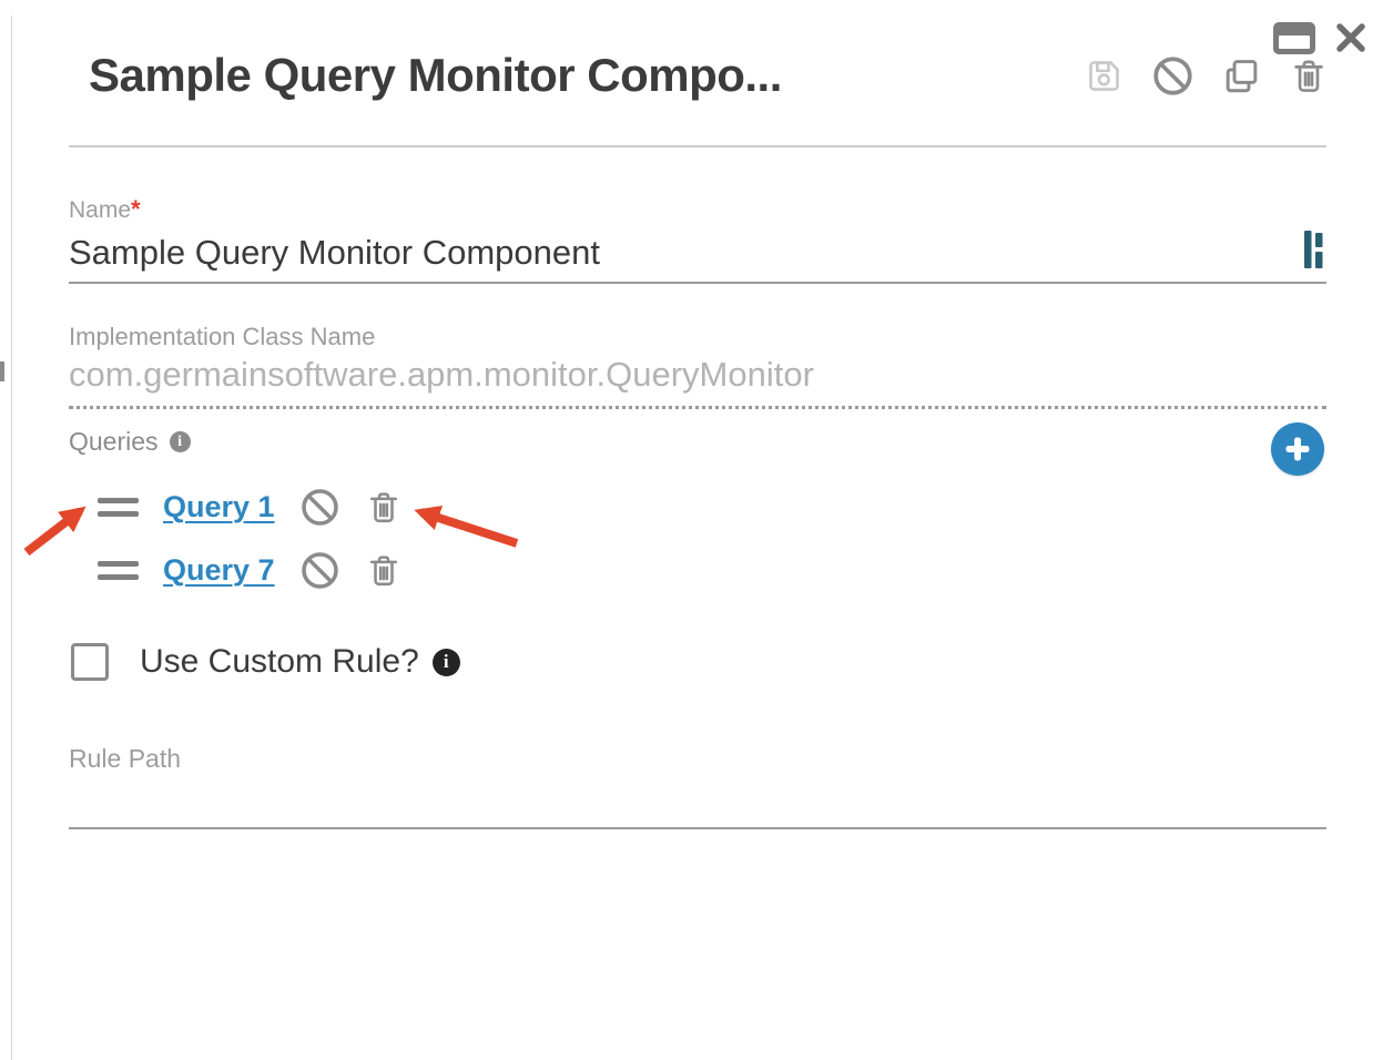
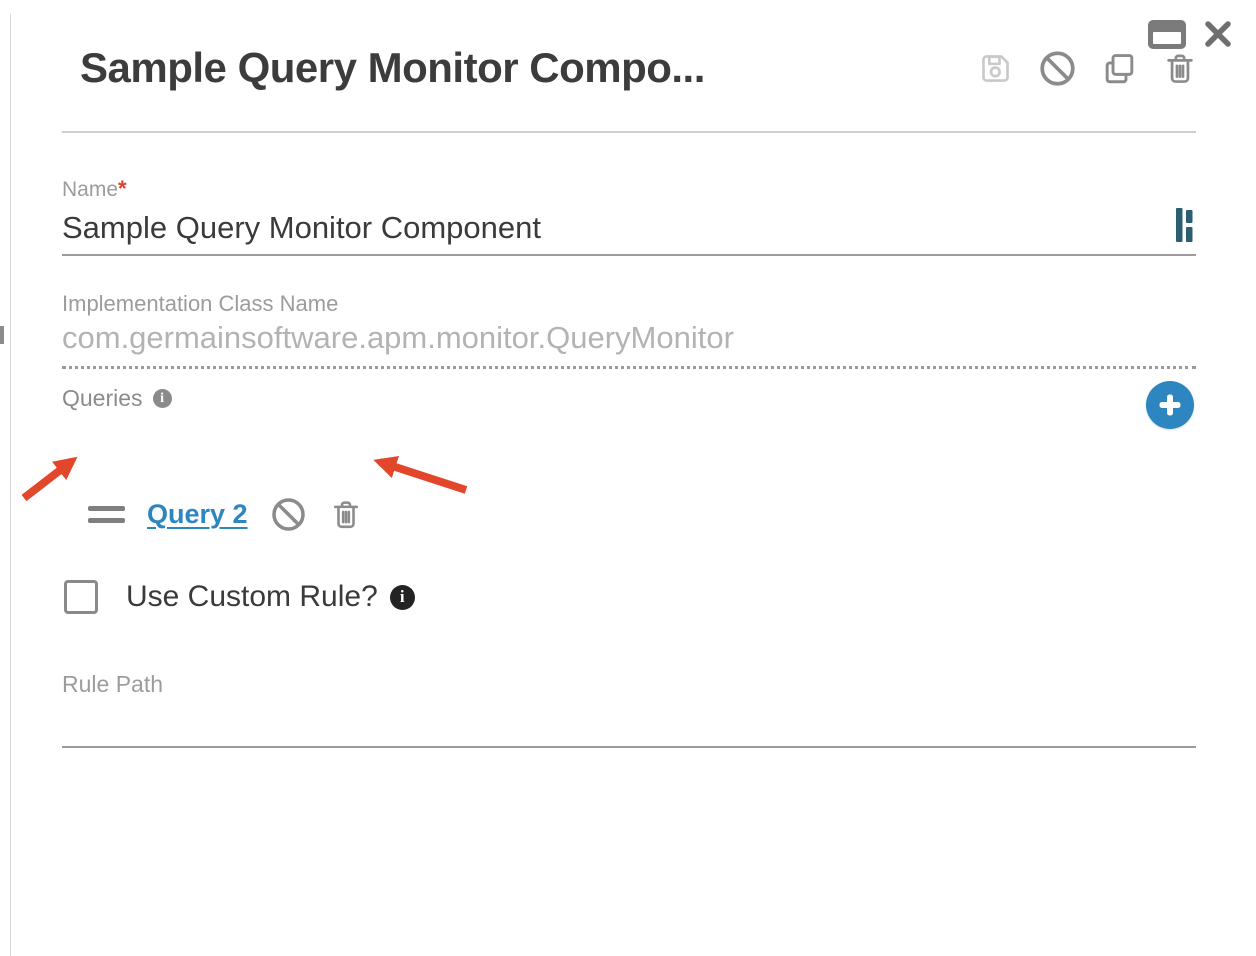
  Sample Query Monitor Compo...
  Name*
  Sample Query Monitor Component
  Implementation Class Name
  com.germainsoftware.apm.monitor.QueryMonitor
  Queries
  i
- Query 1
- Query 7
+ Query 2
  Use Custom Rule?
  i
  Rule Path
